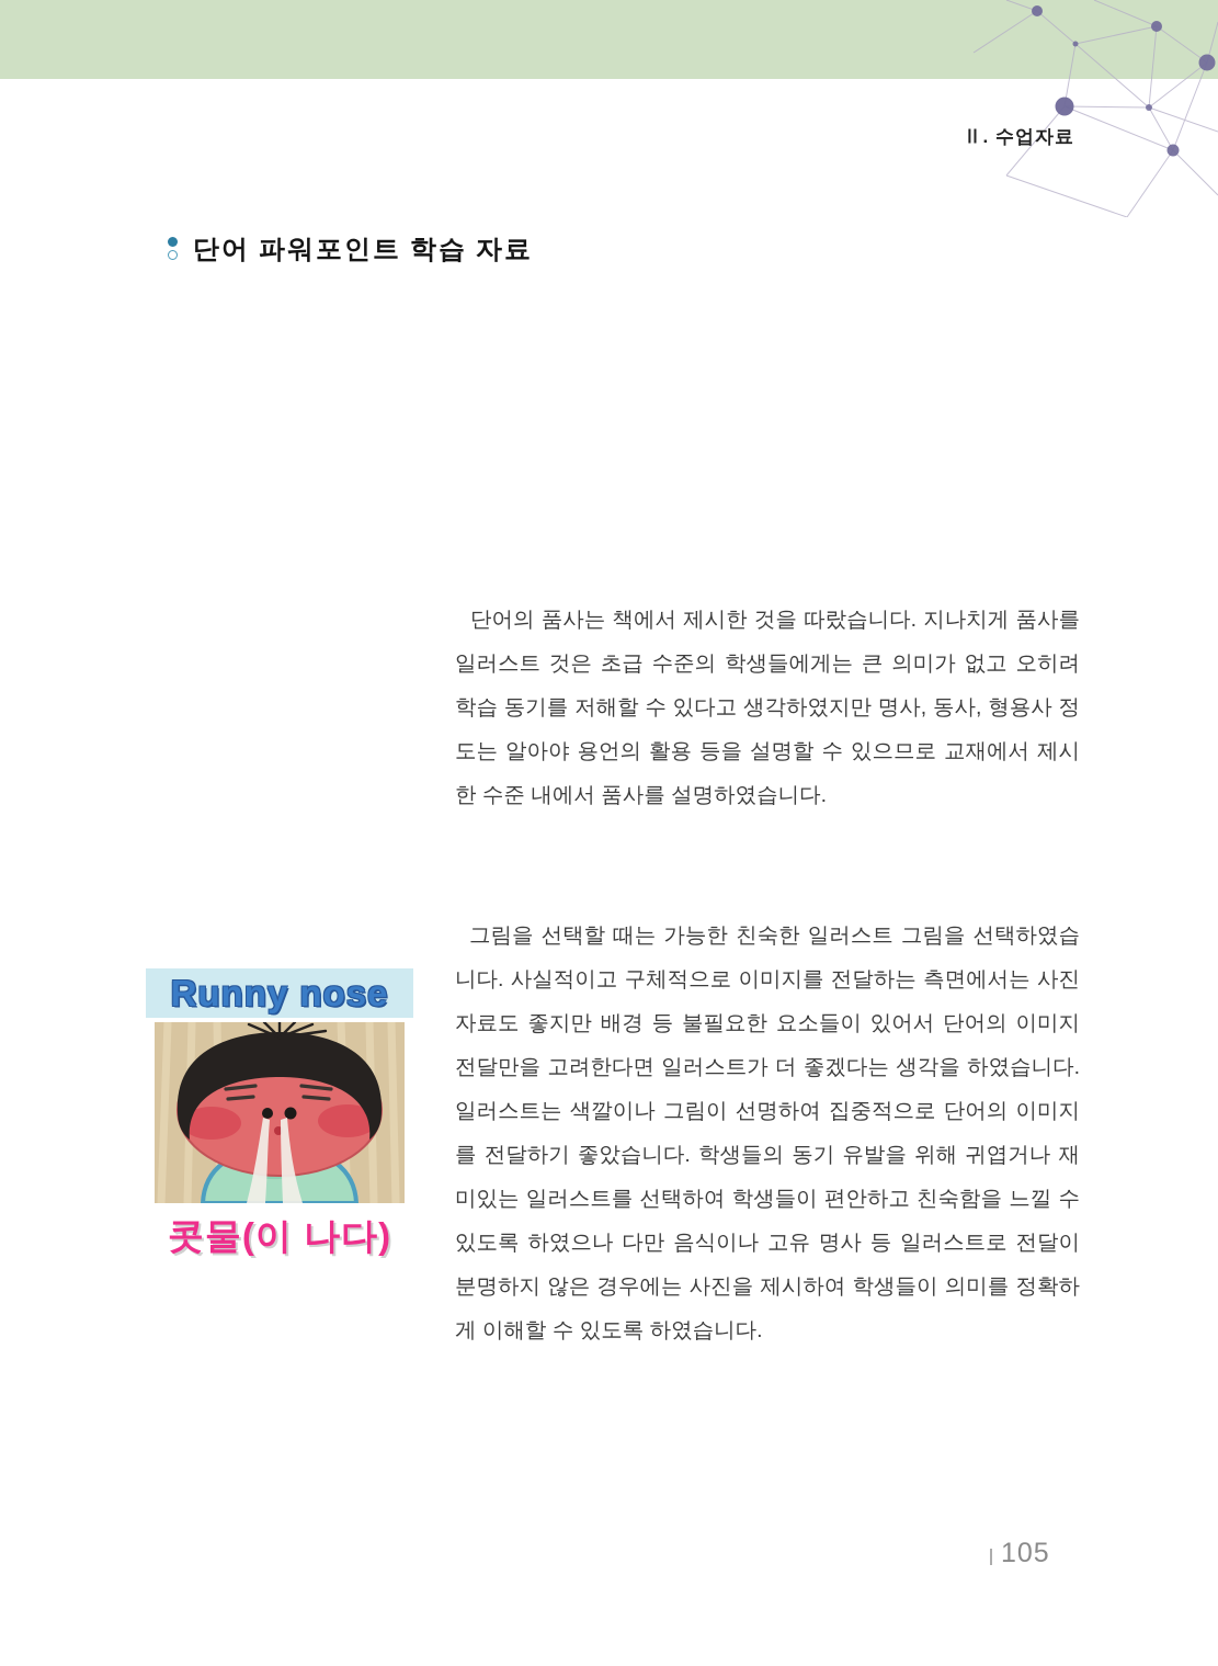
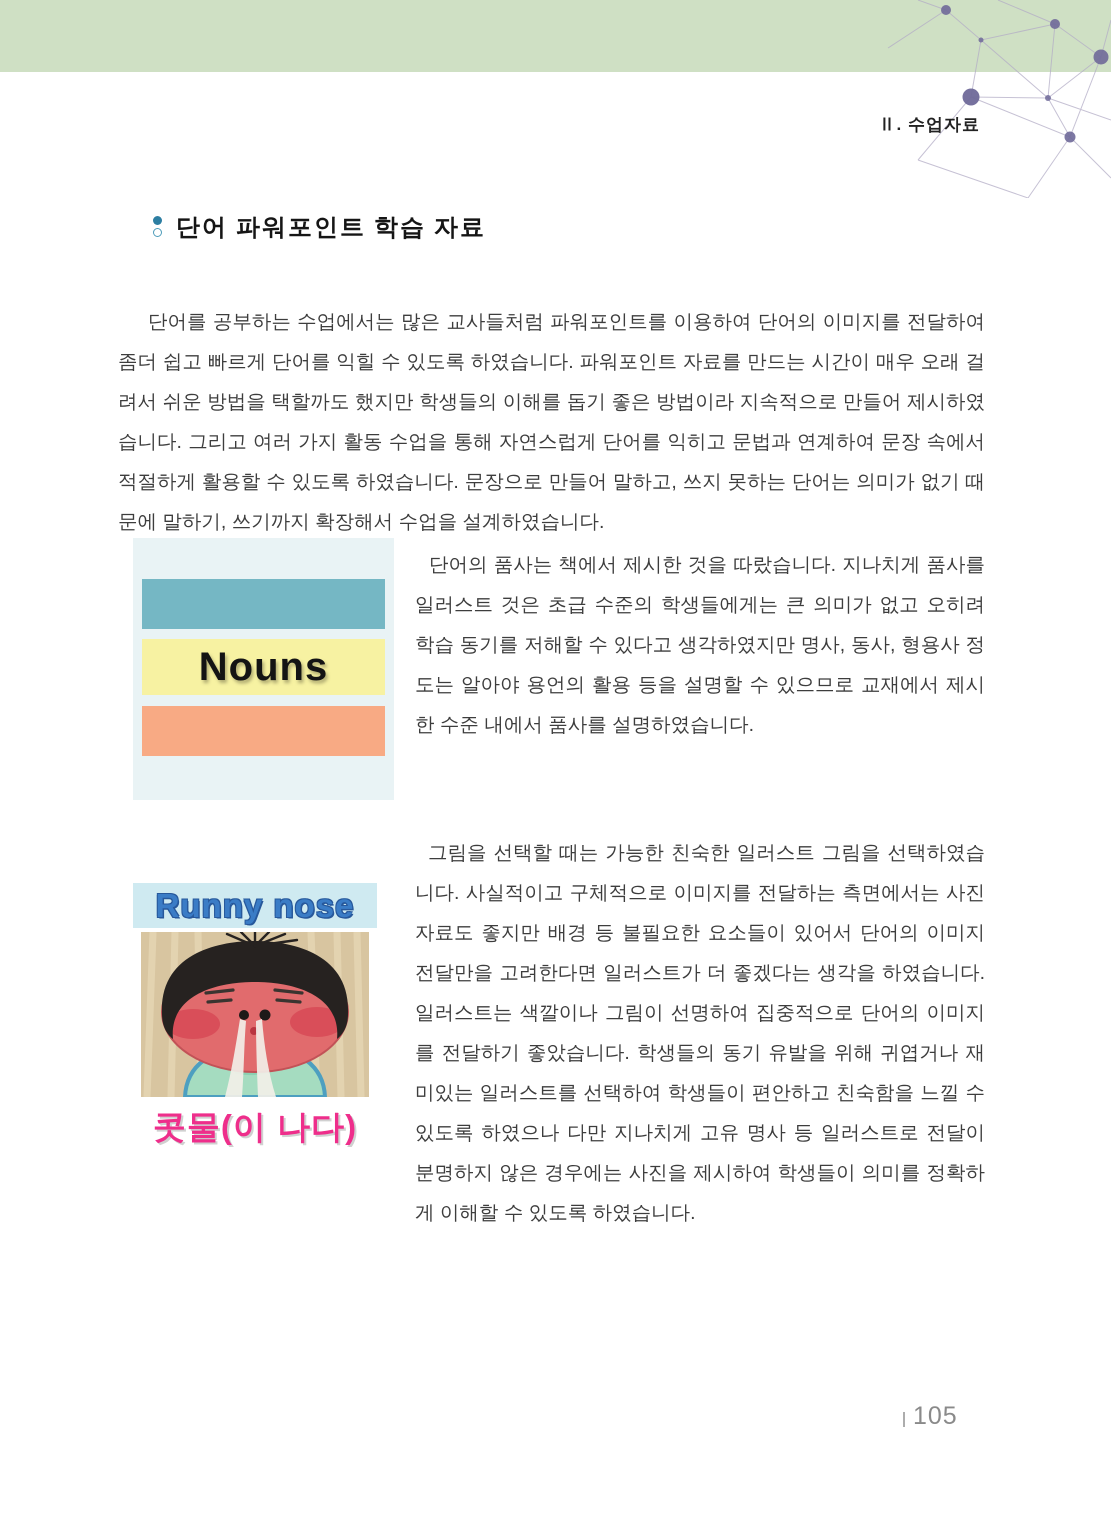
  Ⅱ. 수업자료
  단어 파워포인트 학습 자료
+ 단어를 공부하는 수업에서는 많은 교사들처럼 파워포인트를 이용하여 단어의 이미지를 전달하여 좀더 쉽고 빠르게 단어를 익힐 수 있도록 하였습니다. 파워포인트 자료를 만드는 시간이 매우 오래 걸려서 쉬운 방법을 택할까도 했지만 학생들의 이해를 돕기 좋은 방법이라 지속적으로 만들어 제시하였습니다. 그리고 여러 가지 활동 수업을 통해 자연스럽게 단어를 익히고 문법과 연계하여 문장 속에서 적절하게 활용할 수 있도록 하였습니다. 문장으로 만들어 말하고, 쓰지 못하는 단어는 의미가 없기 때문에 말하기, 쓰기까지 확장해서 수업을 설계하였습니다.
+ Nouns
  단어의 품사는 책에서 제시한 것을 따랐습니다. 지나치게 품사를 일러스트 것은 초급 수준의 학생들에게는 큰 의미가 없고 오히려 학습 동기를 저해할 수 있다고 생각하였지만 명사, 동사, 형용사 정도는 알아야 용언의 활용 등을 설명할 수 있으므로 교재에서 제시한 수준 내에서 품사를 설명하였습니다.
  Runny nose
  콧물(이 나다)
- 그림을 선택할 때는 가능한 친숙한 일러스트 그림을 선택하였습니다. 사실적이고 구체적으로 이미지를 전달하는 측면에서는 사진 자료도 좋지만 배경 등 불필요한 요소들이 있어서 단어의 이미지 전달만을 고려한다면 일러스트가 더 좋겠다는 생각을 하였습니다. 일러스트는 색깔이나 그림이 선명하여 집중적으로 단어의 이미지를 전달하기 좋았습니다. 학생들의 동기 유발을 위해 귀엽거나 재미있는 일러스트를 선택하여 학생들이 편안하고 친숙함을 느낄 수 있도록 하였으나 다만 음식이나 고유 명사 등 일러스트로 전달이 분명하지 않은 경우에는 사진을 제시하여 학생들이 의미를 정확하게 이해할 수 있도록 하였습니다.
+ 그림을 선택할 때는 가능한 친숙한 일러스트 그림을 선택하였습니다. 사실적이고 구체적으로 이미지를 전달하는 측면에서는 사진 자료도 좋지만 배경 등 불필요한 요소들이 있어서 단어의 이미지 전달만을 고려한다면 일러스트가 더 좋겠다는 생각을 하였습니다. 일러스트는 색깔이나 그림이 선명하여 집중적으로 단어의 이미지를 전달하기 좋았습니다. 학생들의 동기 유발을 위해 귀엽거나 재미있는 일러스트를 선택하여 학생들이 편안하고 친숙함을 느낄 수 있도록 하였으나 다만 지나치게 고유 명사 등 일러스트로 전달이 분명하지 않은 경우에는 사진을 제시하여 학생들이 의미를 정확하게 이해할 수 있도록 하였습니다.
  105
